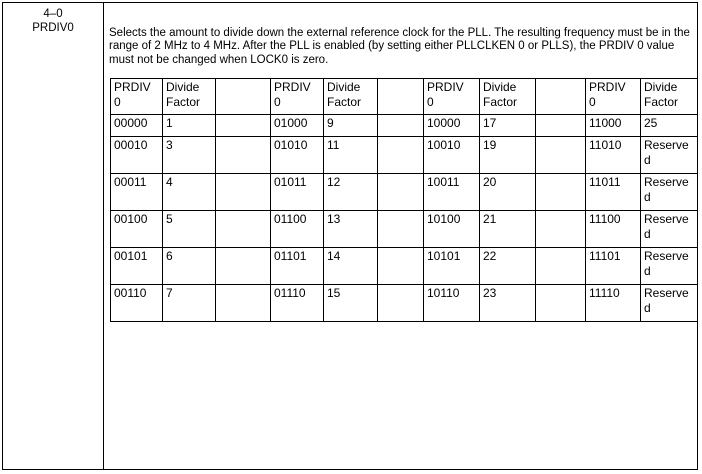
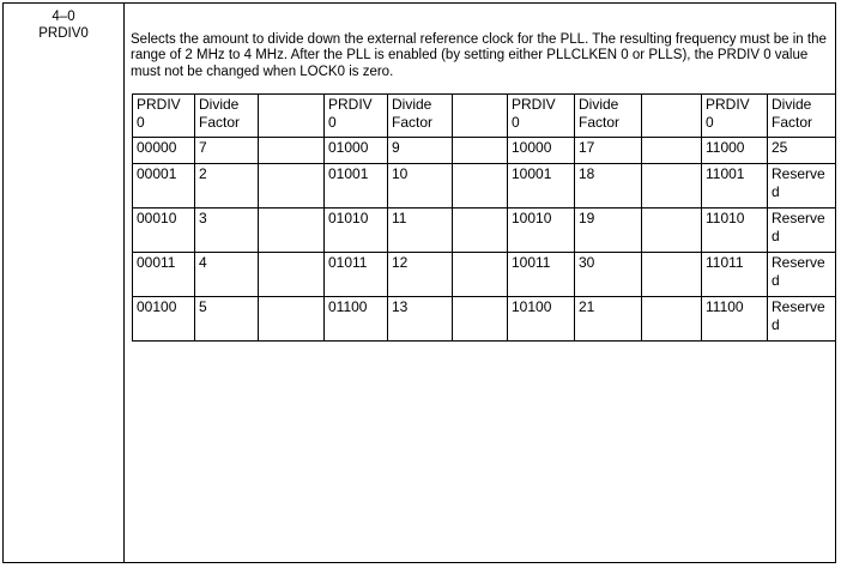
  4–0
  PRDIV0
  Selects the amount to divide down the external reference clock for the PLL. The resulting frequency must be in the range of 2 MHz to 4 MHz. After the PLL is enabled (by setting either PLLCLKEN 0 or PLLS), the PRDIV 0 value must not be changed when LOCK0 is zero.
  PRDIV 0	Divide Factor		PRDIV 0	Divide Factor		PRDIV 0	Divide Factor		PRDIV 0	Divide Factor
- 00000	1		01000	9		10000	17		11000	25
+ 00000	7		01000	9		10000	17		11000	25
+ 00001	2		01001	10		10001	18		11001	Reserved
  00010	3		01010	11		10010	19		11010	Reserved
- 00011	4		01011	12		10011	20		11011	Reserved
+ 00011	4		01011	12		10011	30		11011	Reserved
  00100	5		01100	13		10100	21		11100	Reserved
- 00101	6		01101	14		10101	22		11101	Reserved
- 00110	7		01110	15		10110	23		11110	Reserved
